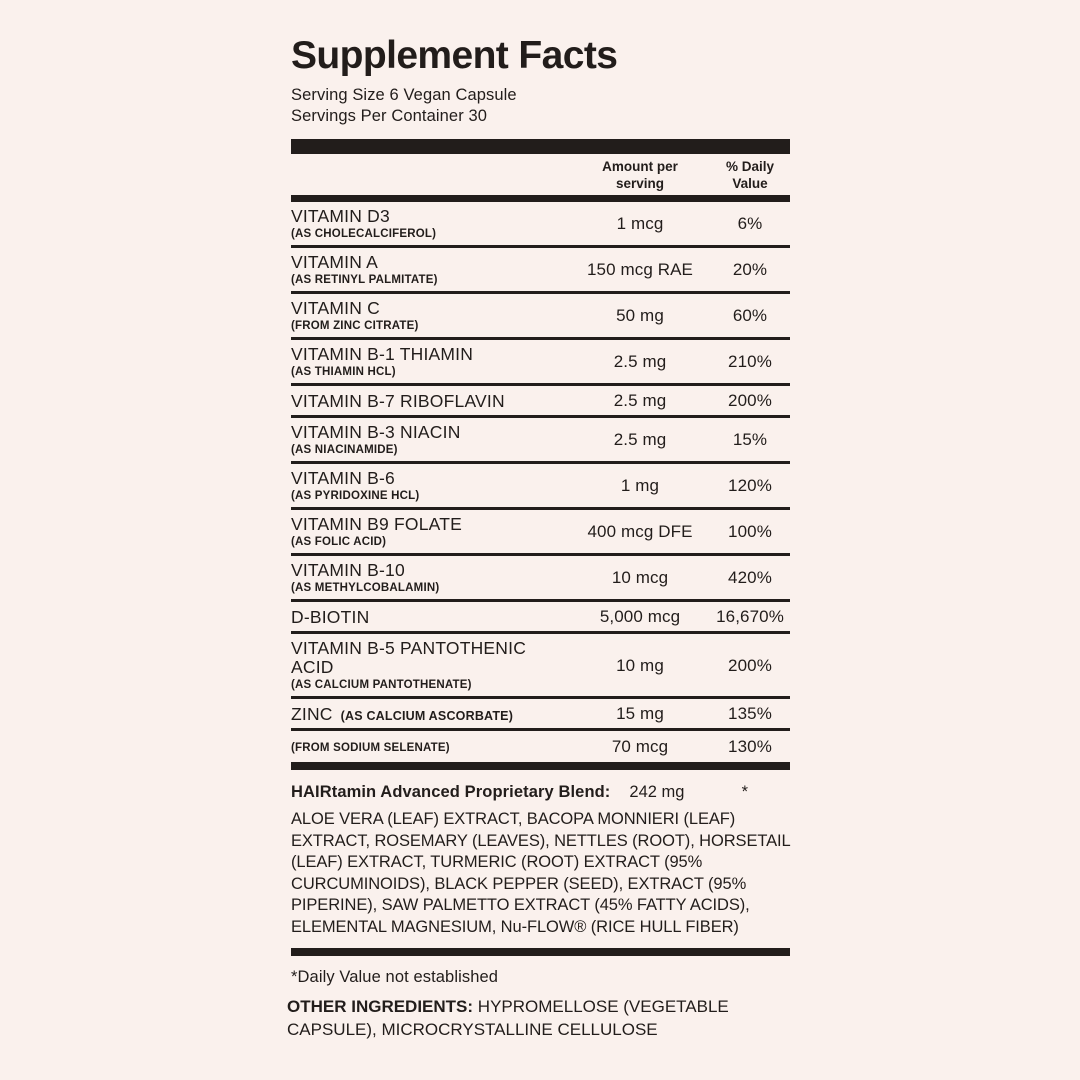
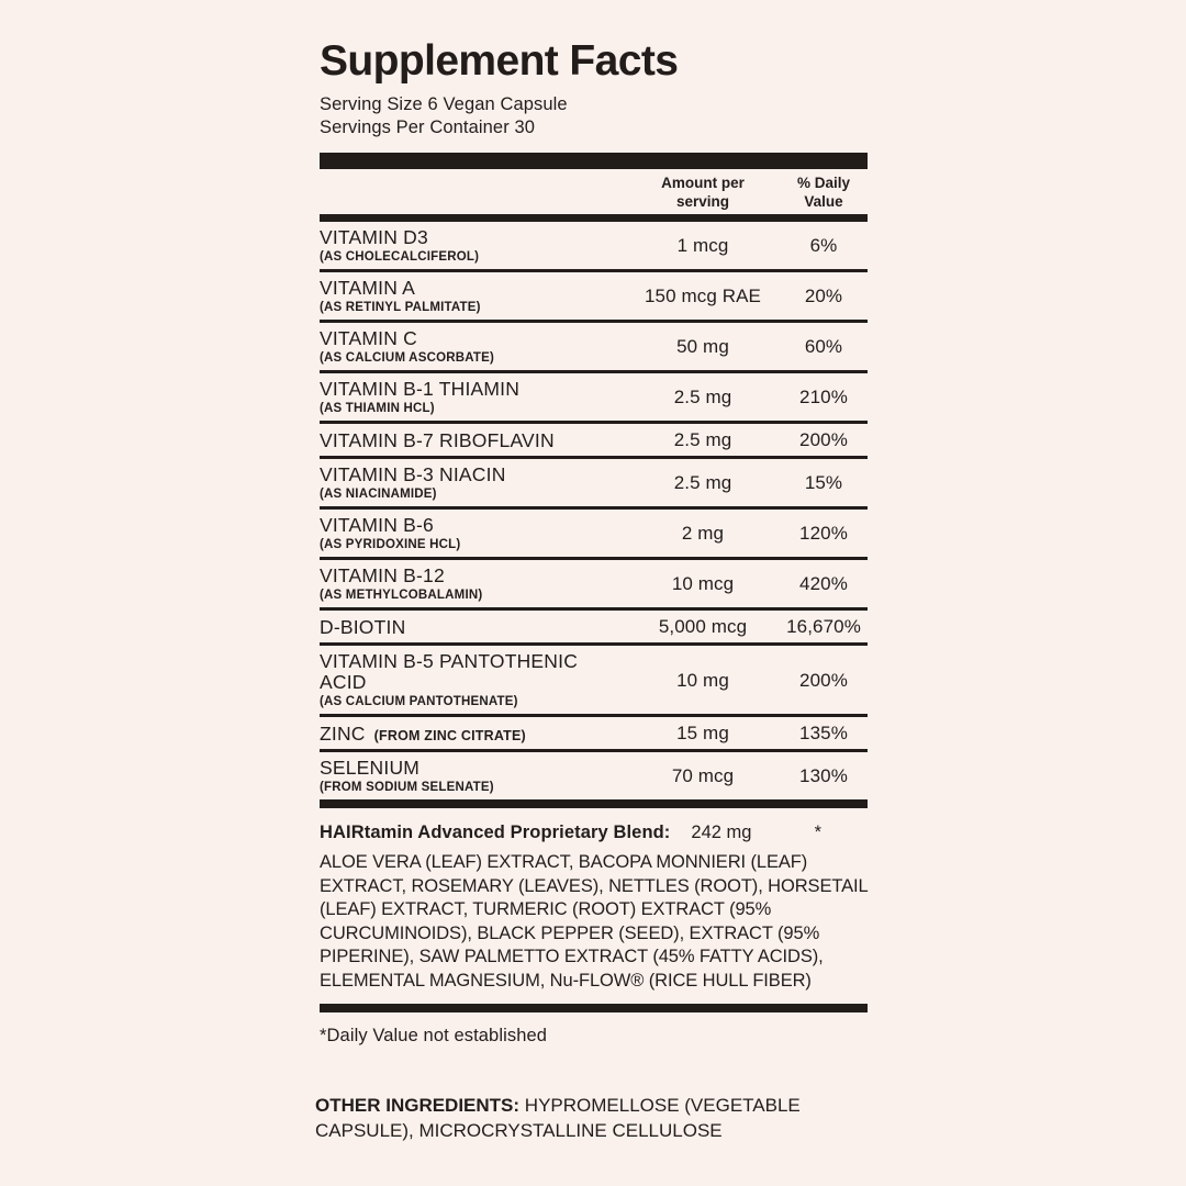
  Supplement Facts
  Serving Size 6 Vegan Capsule
  Servings Per Container 30
  Amount per serving
  % Daily Value
  VITAMIN D3
  (AS CHOLECALCIFEROL)
  1 mcg
  6%
  VITAMIN A
  (AS RETINYL PALMITATE)
  150 mcg RAE
  20%
  VITAMIN C
- (FROM ZINC CITRATE)
+ (AS CALCIUM ASCORBATE)
  50 mg
  60%
  VITAMIN B-1 THIAMIN
  (AS THIAMIN HCL)
  2.5 mg
  210%
  VITAMIN B-7 RIBOFLAVIN
  2.5 mg
  200%
  VITAMIN B-3 NIACIN
  (AS NIACINAMIDE)
  2.5 mg
  15%
  VITAMIN B-6
  (AS PYRIDOXINE HCL)
- 1 mg
+ 2 mg
  120%
- VITAMIN B9 FOLATE
- (AS FOLIC ACID)
- 400 mcg DFE
- 100%
- VITAMIN B-10
+ VITAMIN B-12
  (AS METHYLCOBALAMIN)
  10 mcg
  420%
  D-BIOTIN
  5,000 mcg
  16,670%
  VITAMIN B-5 PANTOTHENIC ACID
  (AS CALCIUM PANTOTHENATE)
  10 mg
  200%
  ZINC
- (AS CALCIUM ASCORBATE)
+ (FROM ZINC CITRATE)
  15 mg
  135%
+ SELENIUM
  (FROM SODIUM SELENATE)
  70 mcg
  130%
  HAIRtamin Advanced Proprietary Blend:
  242 mg
  *
  ALOE VERA (LEAF) EXTRACT, BACOPA MONNIERI (LEAF) EXTRACT, ROSEMARY (LEAVES), NETTLES (ROOT), HORSETAIL (LEAF) EXTRACT, TURMERIC (ROOT) EXTRACT (95% CURCUMINOIDS), BLACK PEPPER (SEED), EXTRACT (95% PIPERINE), SAW PALMETTO EXTRACT (45% FATTY ACIDS), ELEMENTAL MAGNESIUM, Nu-FLOW® (RICE HULL FIBER)
  *Daily Value not established
  OTHER INGREDIENTS: HYPROMELLOSE (VEGETABLE CAPSULE), MICROCRYSTALLINE CELLULOSE
